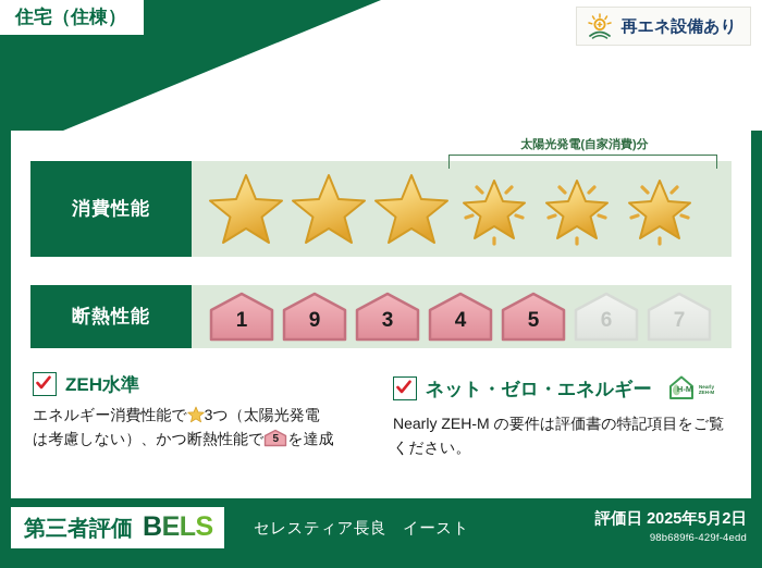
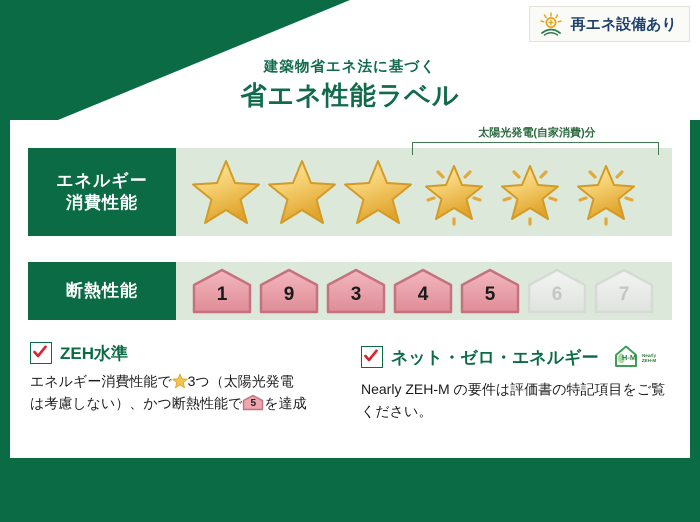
- 住宅（住棟）
  再エネ設備あり
+ 建築物省エネ法に基づく
+ 省エネ性能ラベル
+ エネルギー
  消費性能
  太陽光発電(自家消費)分
  断熱性能
  1
  9
  3
  4
  5
  6
  7
  ZEH水準
  エネルギー消費性能で 3つ（太陽光発電
  は考慮しない）、かつ断熱性能で
  5
  を達成
  ネット・ゼロ・エネルギー
  H-M
  Nearly ZEH-M の要件は評価書の特記項目をご覧ください。
- 第三者評価
- BELS
- セレスティア長良 イースト
- 評価日 2025年5月2日
- 98b689f6-429f-4edd
